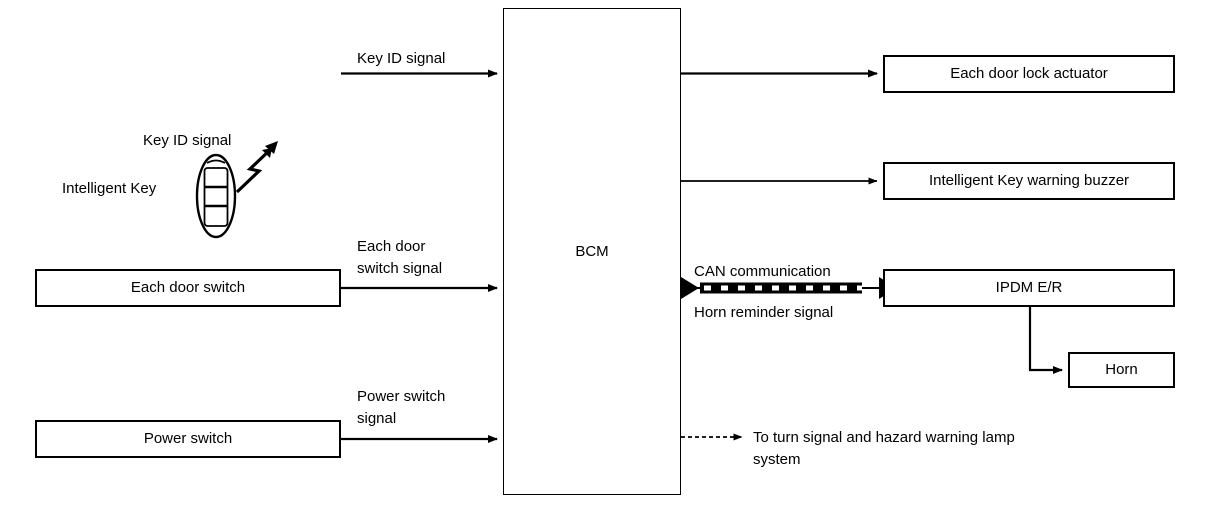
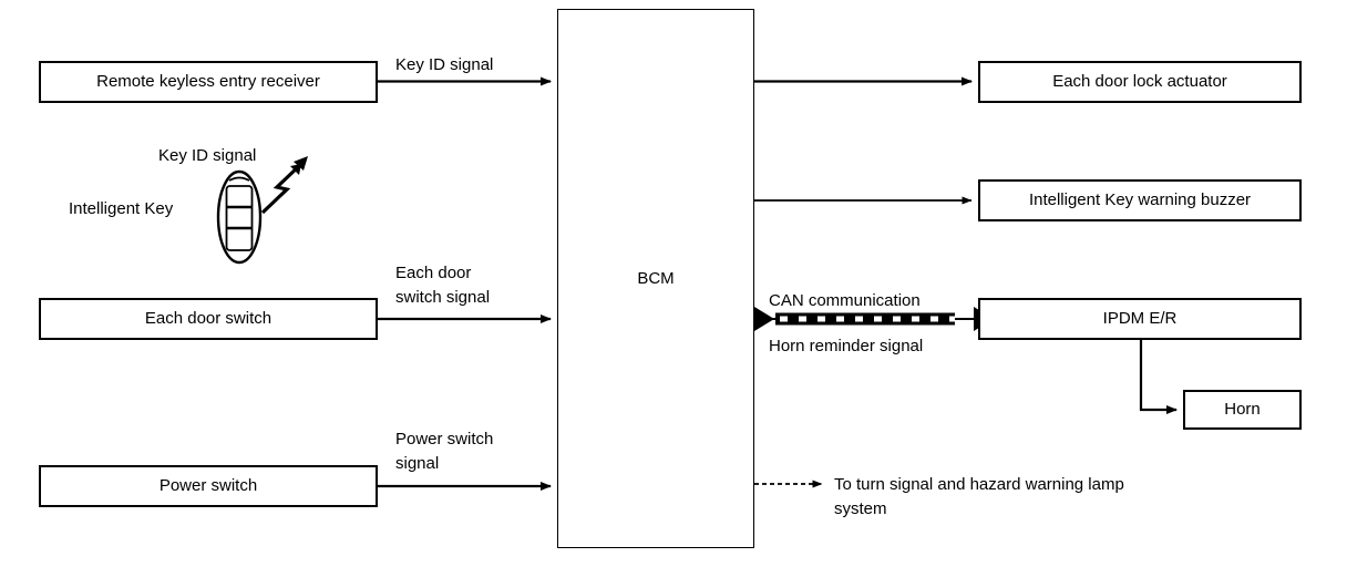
+ Remote keyless entry receiver
  Each door switch
  Power switch
  BCM
  Each door lock actuator
  Intelligent Key warning buzzer
  IPDM E/R
  Horn
  Key ID signal
  Intelligent Key
  Key ID signal
  Each door
  switch signal
  Power switch
  signal
  CAN communication
  Horn reminder signal
  To turn signal and hazard warning lamp
  system
